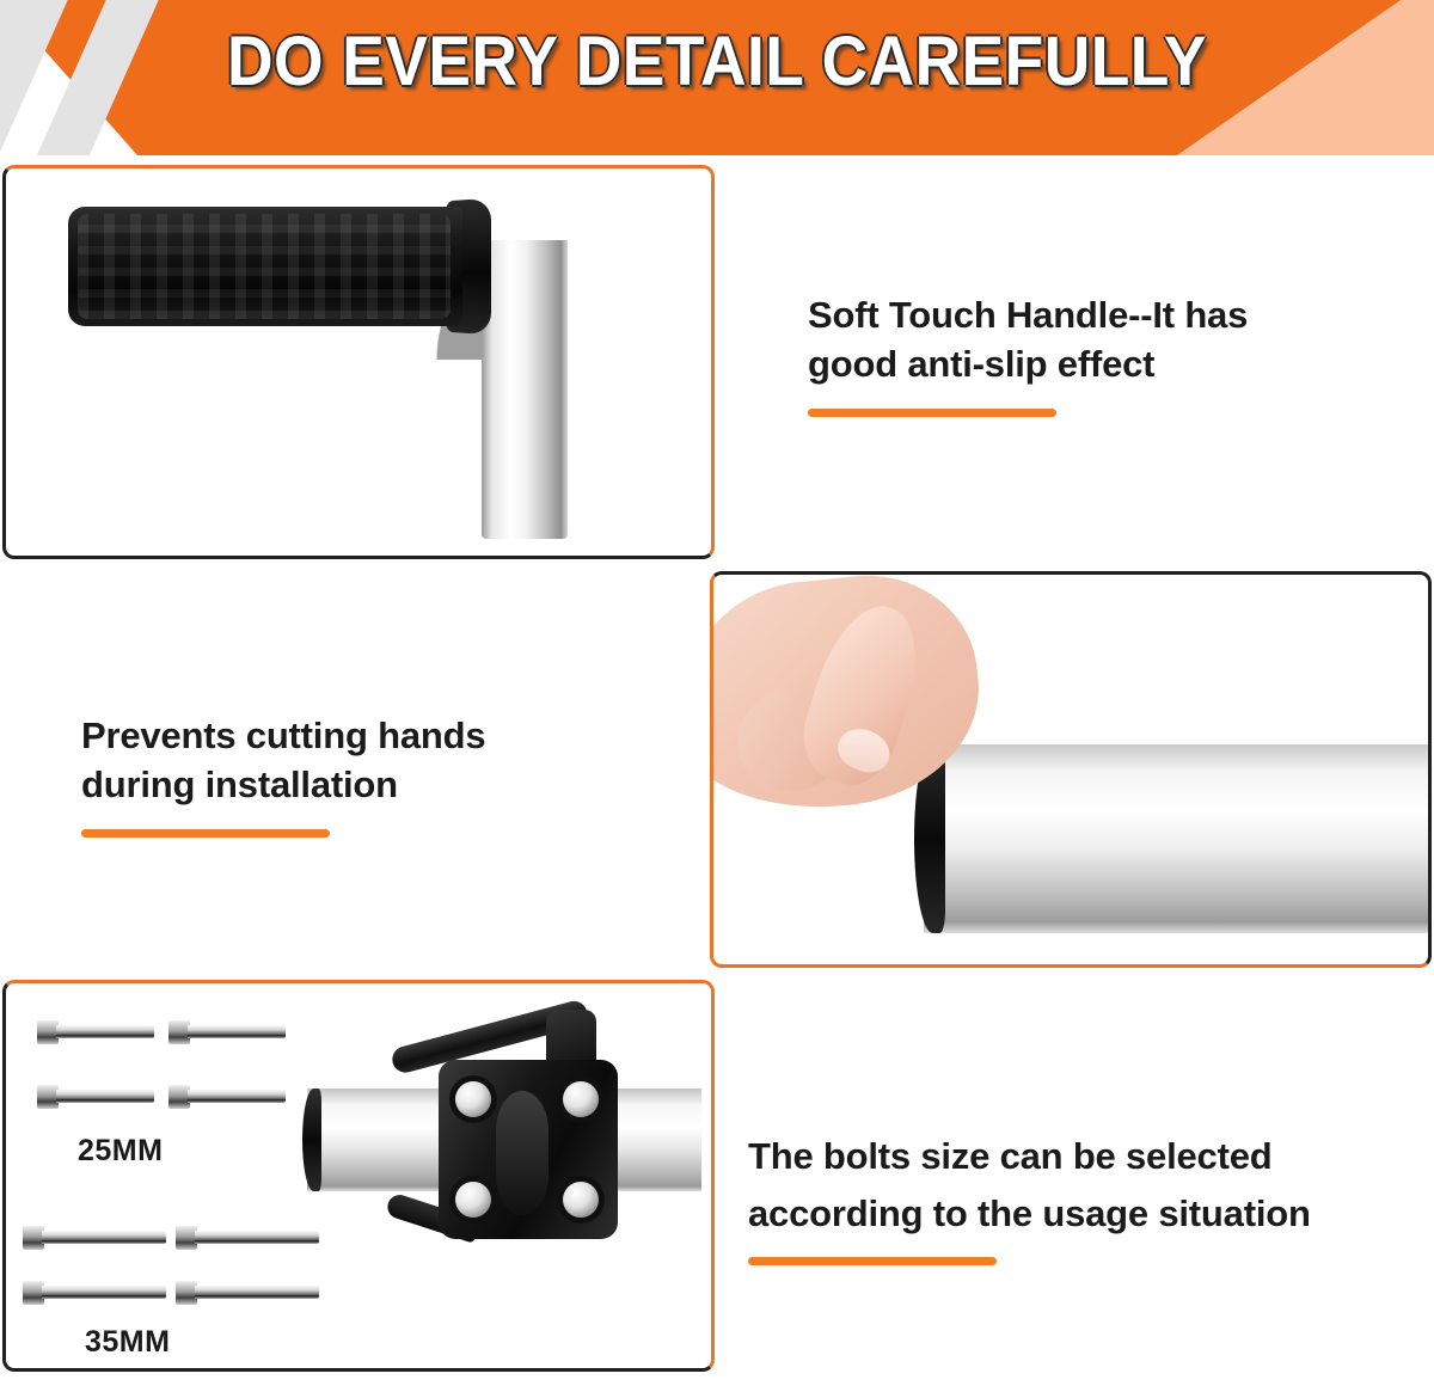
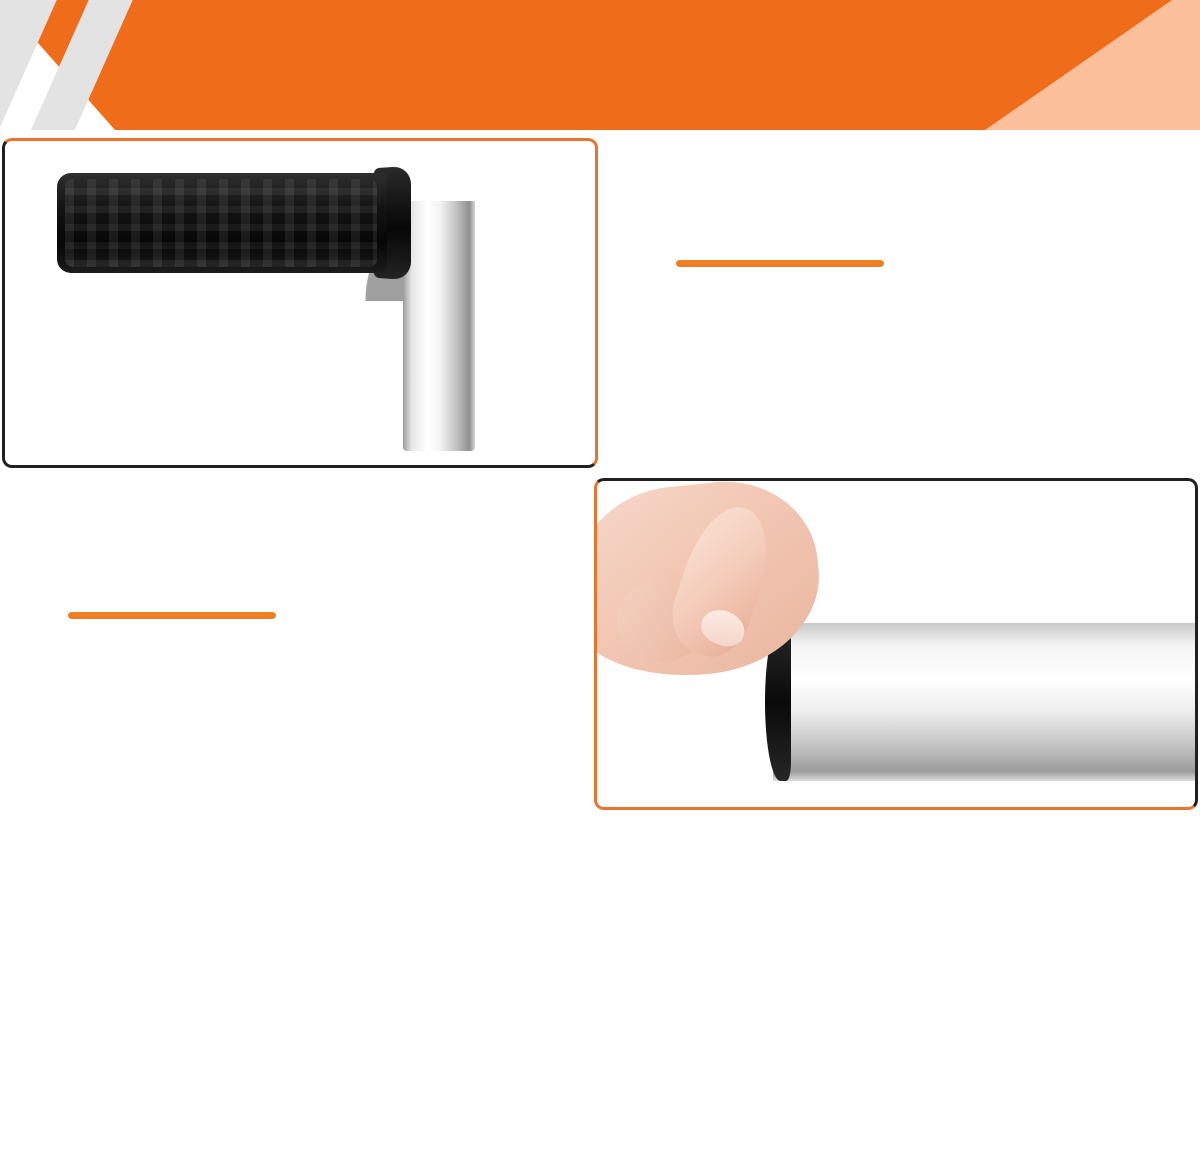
- DO EVERY DETAIL CAREFULLY
- Soft Touch Handle--It has
- good anti-slip effect
- Prevents cutting hands
- during installation
- 25MM
- 35MM
- The bolts size can be selected
- according to the usage situation
